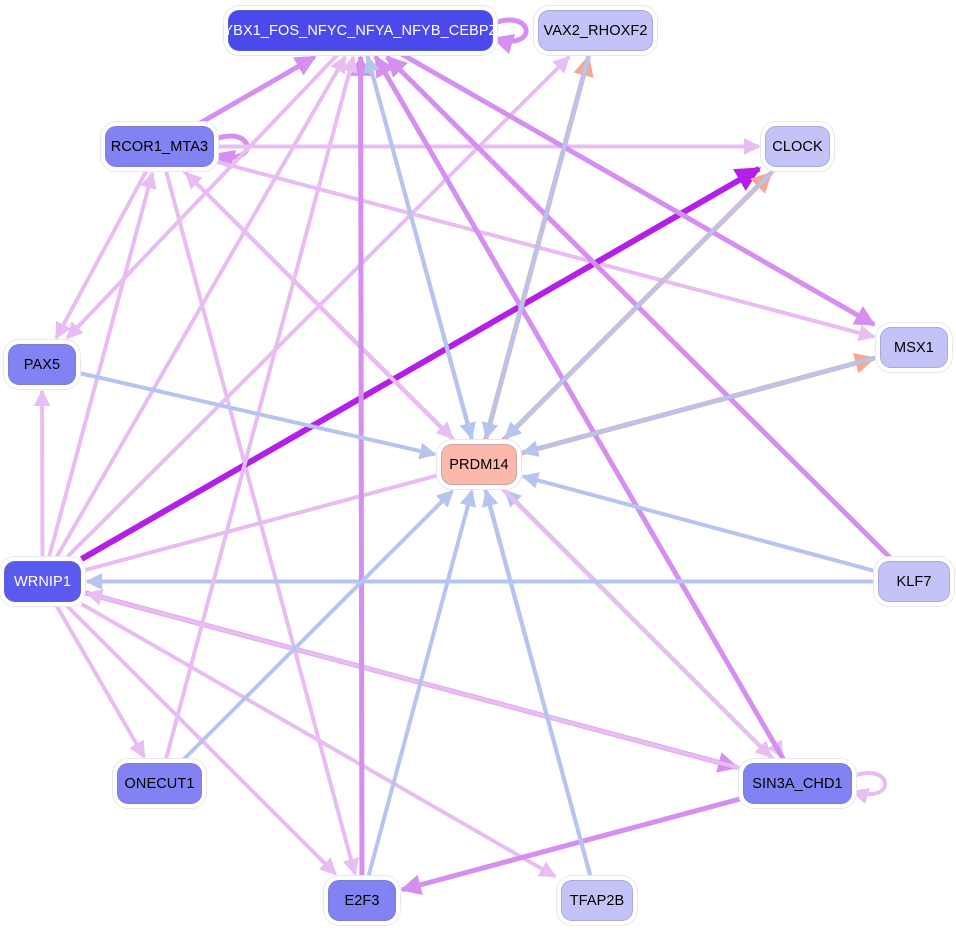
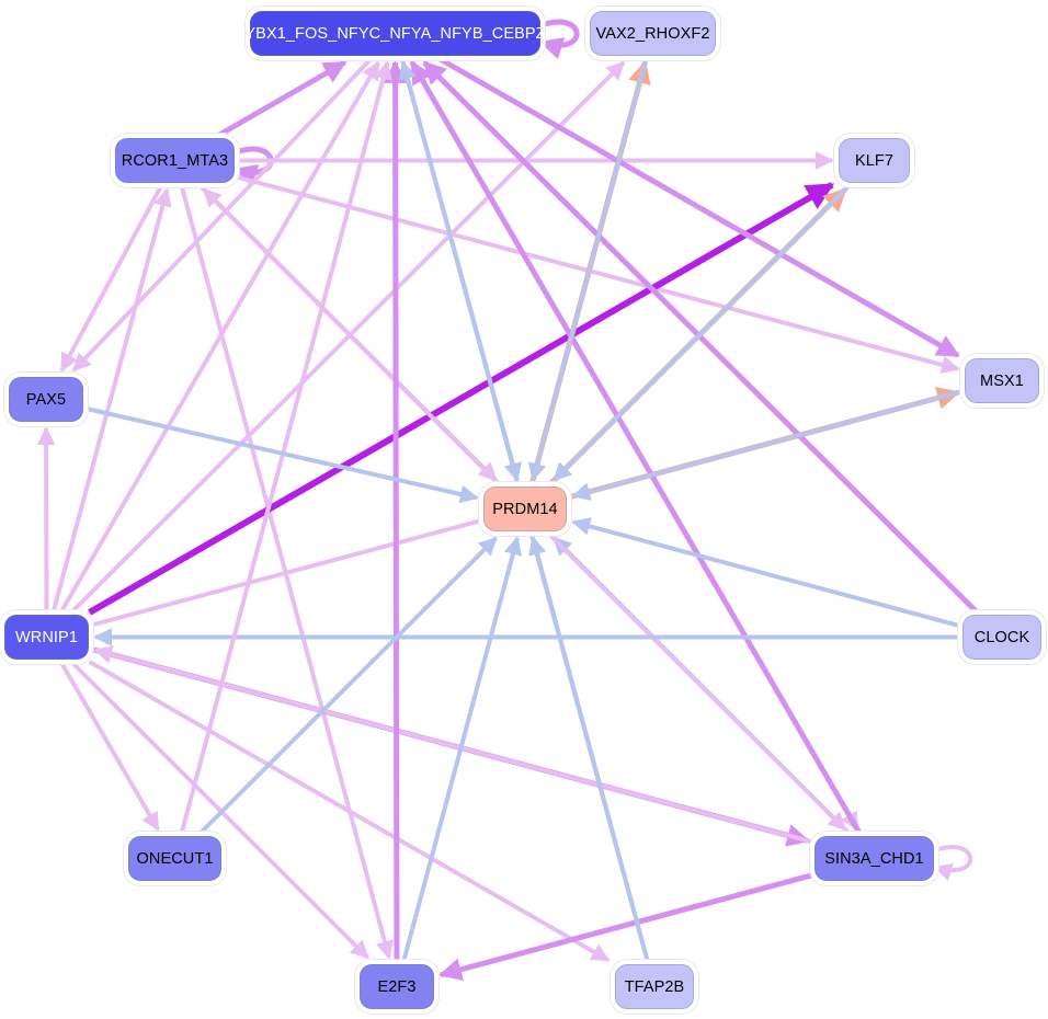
  YBX1_FOS_NFYC_NFYA_NFYB_CEBPZ
  VAX2_RHOXF2
  RCOR1_MTA3
- CLOCK
+ KLF7
  PAX5
  MSX1
  PRDM14
  WRNIP1
- KLF7
+ CLOCK
  ONECUT1
  SIN3A_CHD1
  E2F3
  TFAP2B
